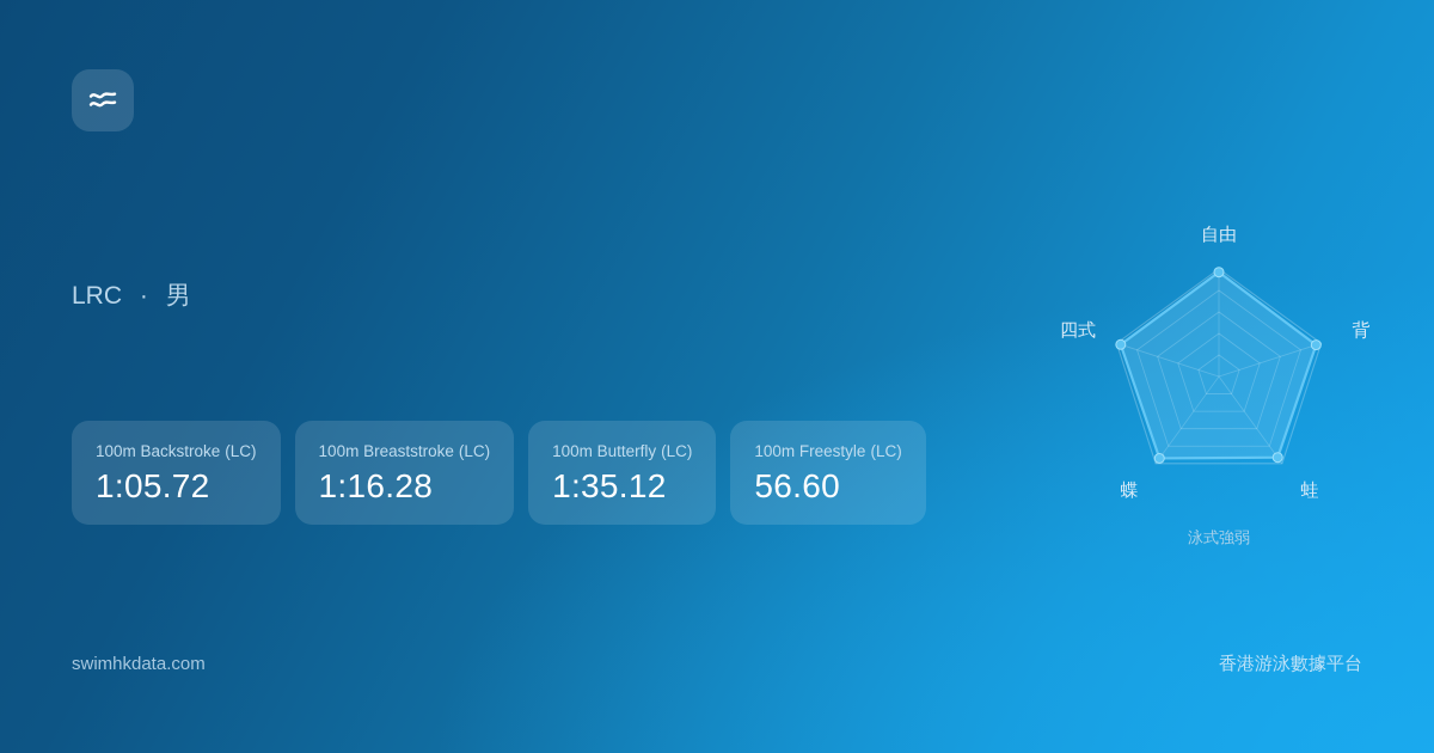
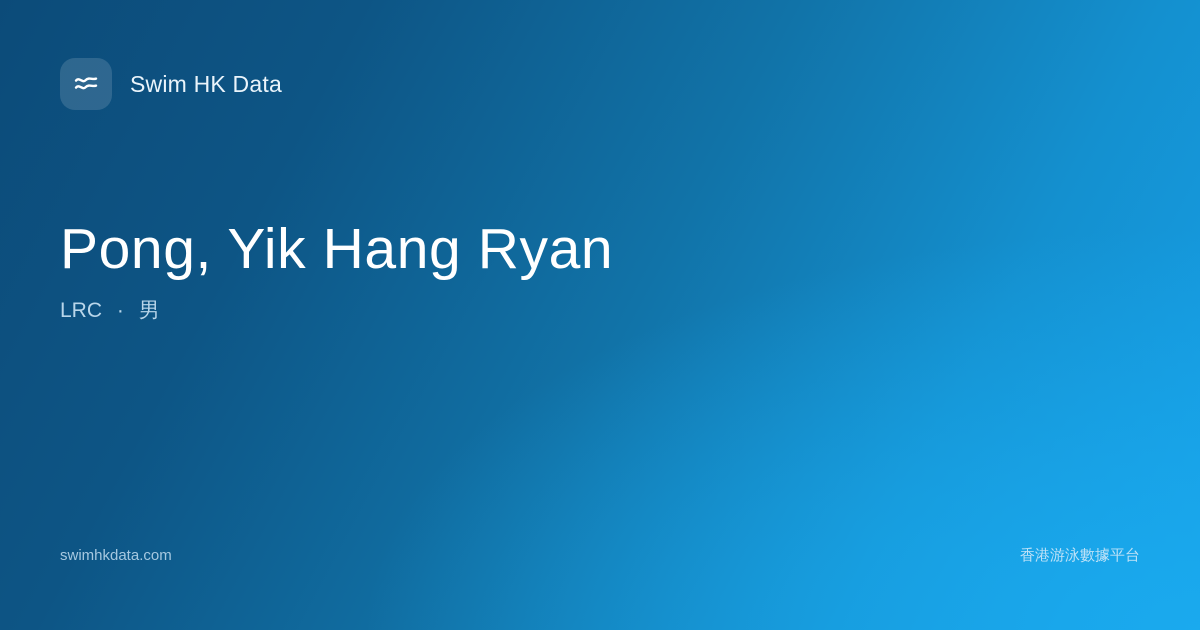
+ Swim HK Data
+ Pong, Yik Hang Ryan
  LRC · 男
- 100m Backstroke (LC)
- 1:05.72
- 100m Breaststroke (LC)
- 1:16.28
- 100m Butterfly (LC)
- 1:35.12
- 100m Freestyle (LC)
- 56.60
- 自由
- 背
- 蛙
- 蝶
- 四式
- 泳式強弱
  swimhkdata.com
  香港游泳數據平台
